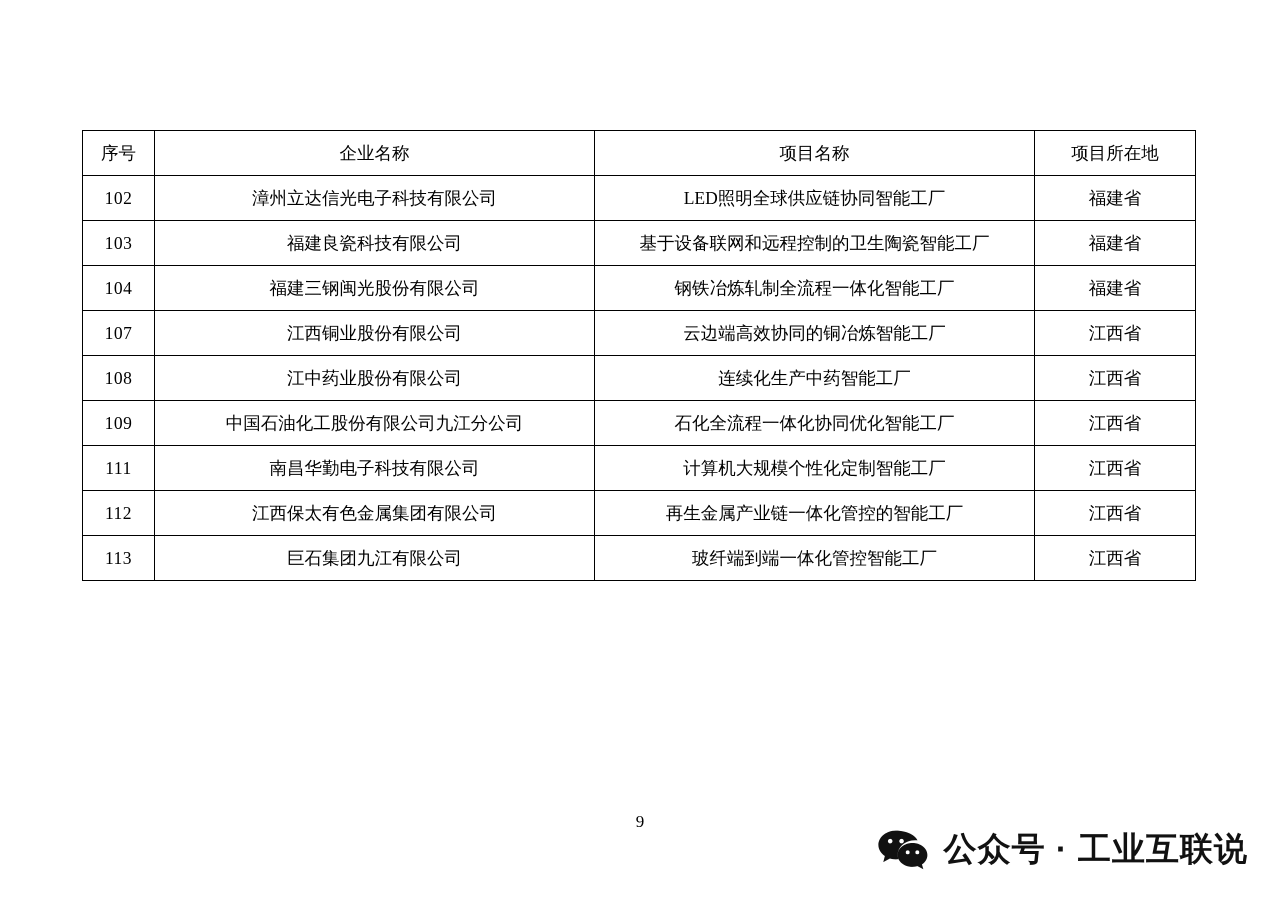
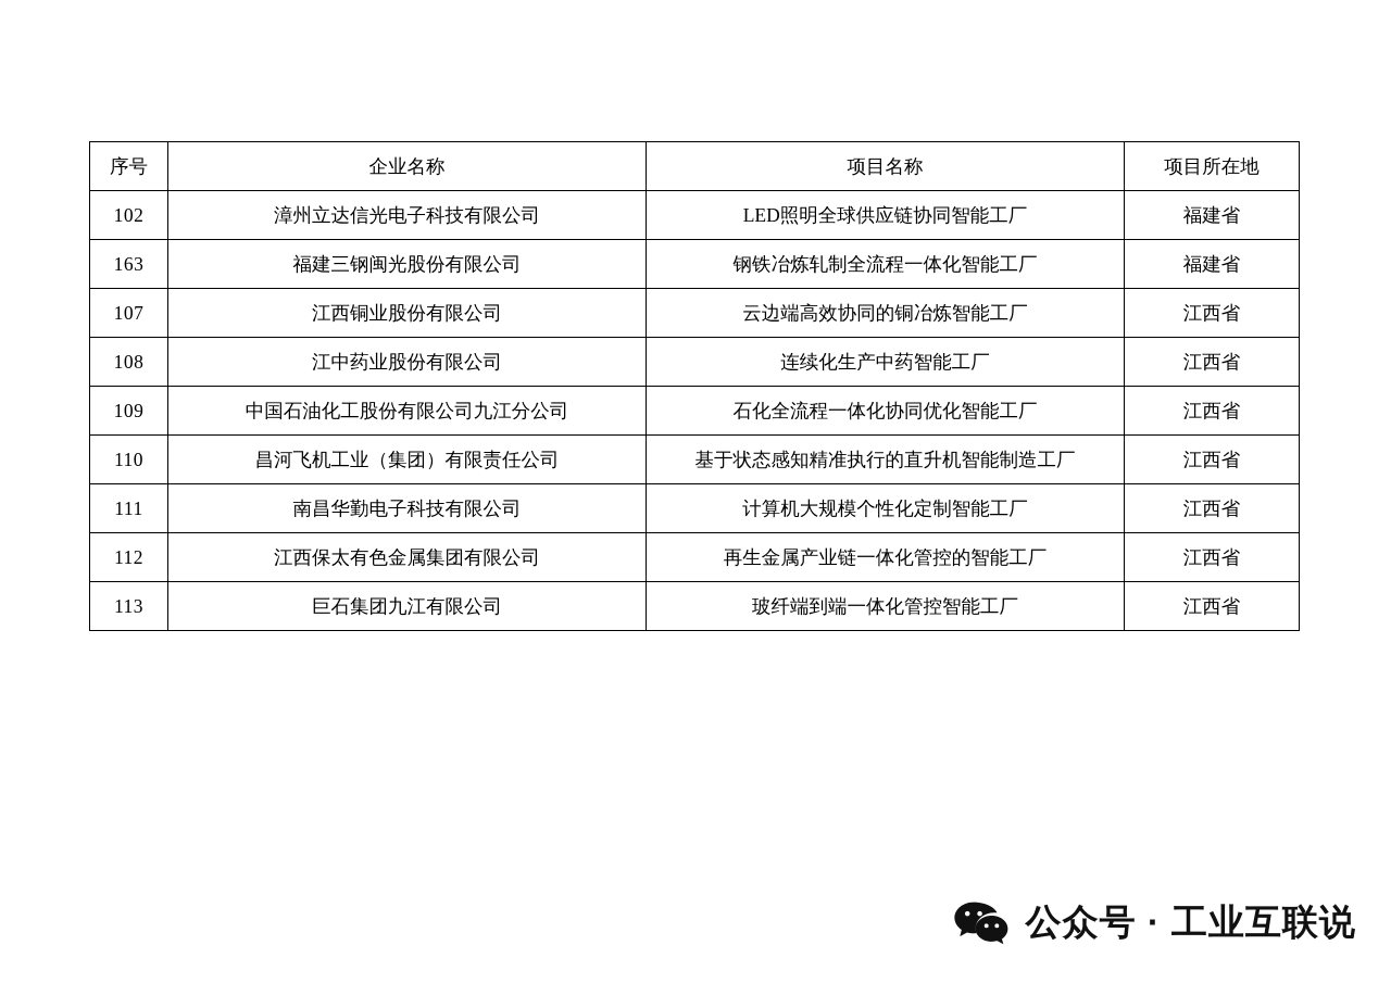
  序号	企业名称	项目名称	项目所在地
  102	漳州立达信光电子科技有限公司	LED照明全球供应链协同智能工厂	福建省
- 103	福建良瓷科技有限公司	基于设备联网和远程控制的卫生陶瓷智能工厂	福建省
- 104	福建三钢闽光股份有限公司	钢铁冶炼轧制全流程一体化智能工厂	福建省
+ 163	福建三钢闽光股份有限公司	钢铁冶炼轧制全流程一体化智能工厂	福建省
  107	江西铜业股份有限公司	云边端高效协同的铜冶炼智能工厂	江西省
  108	江中药业股份有限公司	连续化生产中药智能工厂	江西省
  109	中国石油化工股份有限公司九江分公司	石化全流程一体化协同优化智能工厂	江西省
+ 110	昌河飞机工业（集团）有限责任公司	基于状态感知精准执行的直升机智能制造工厂	江西省
  111	南昌华勤电子科技有限公司	计算机大规模个性化定制智能工厂	江西省
  112	江西保太有色金属集团有限公司	再生金属产业链一体化管控的智能工厂	江西省
  113	巨石集团九江有限公司	玻纤端到端一体化管控智能工厂	江西省
- 9
  公众号 · 工业互联说
